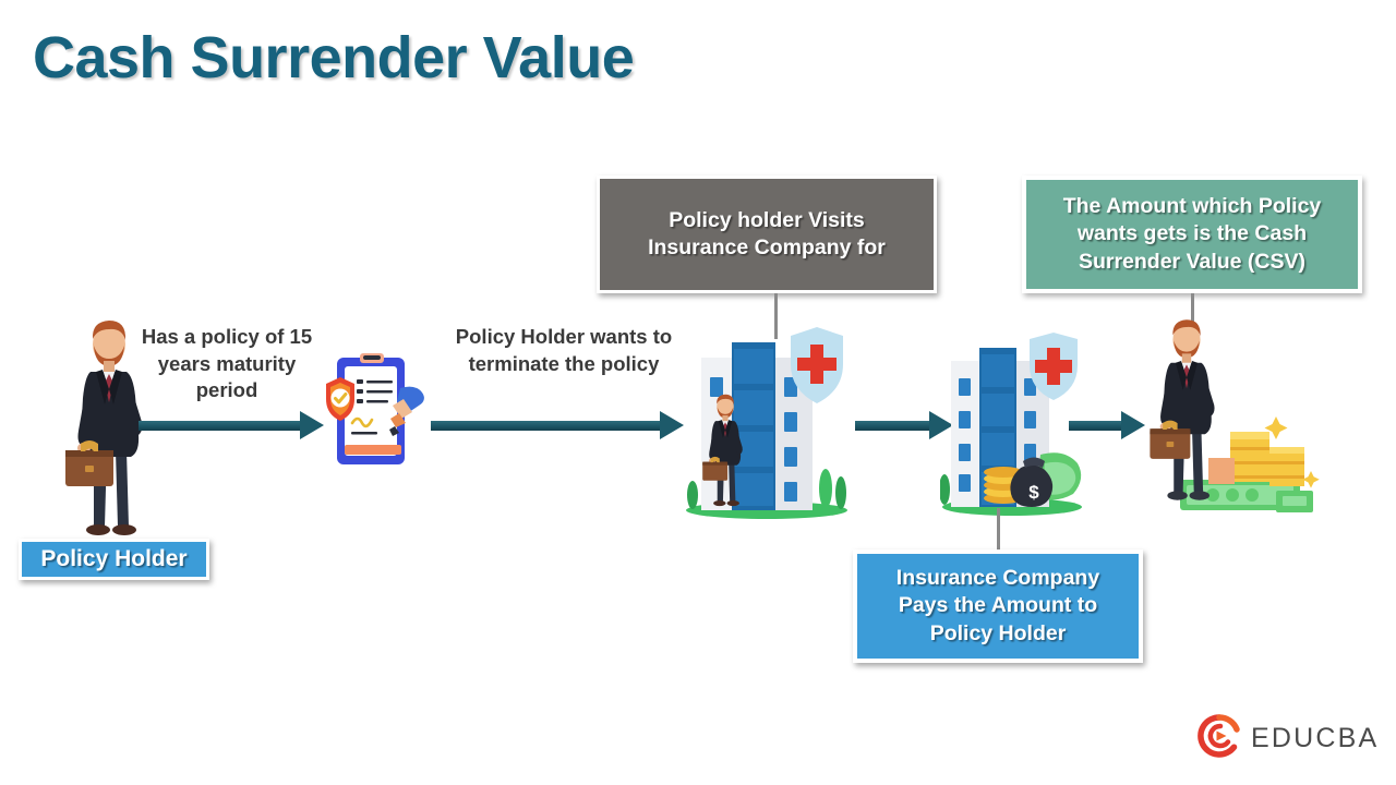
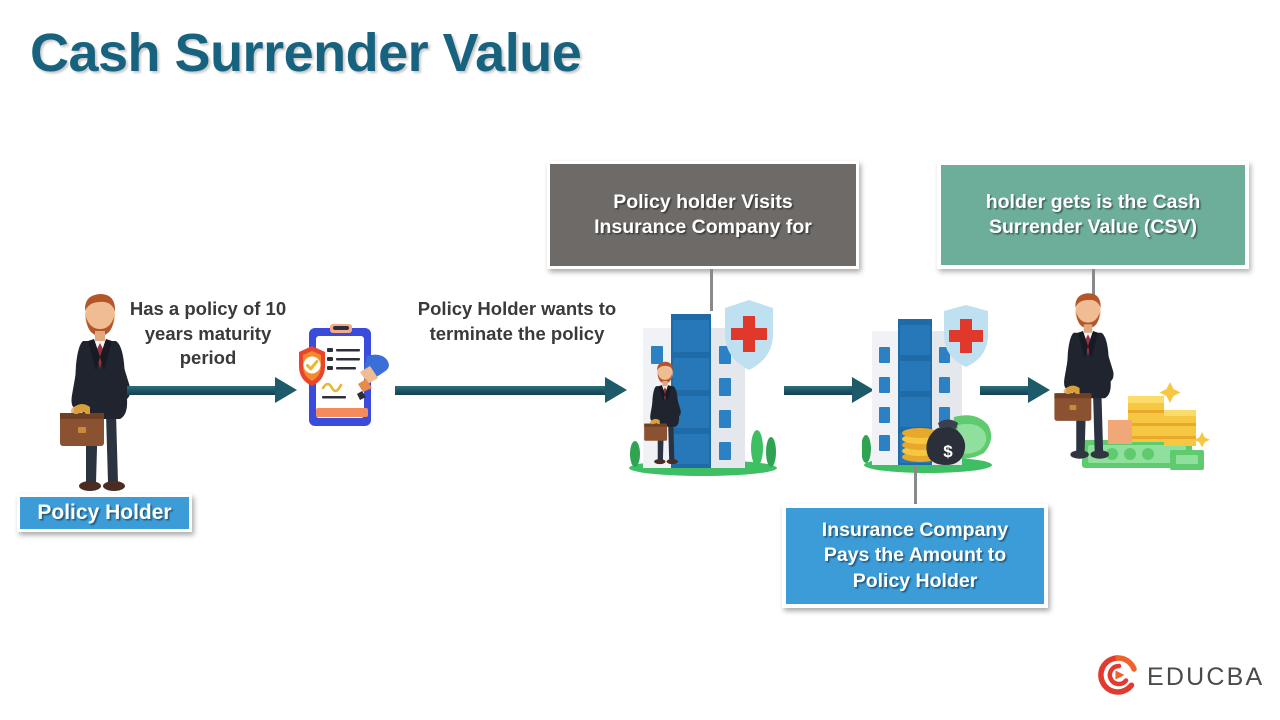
  Cash Surrender Value
- Has a policy of 15
+ Has a policy of 10
  years maturity
  period
  Policy Holder
  Policy Holder wants to
  terminate the policy
  Policy holder Visits
  Insurance Company for
- The Amount which Policy
- wants gets is the Cash
+ holder gets is the Cash
  Surrender Value (CSV)
  $
  Insurance Company
  Pays the Amount to
  Policy Holder
  EDUCBA
